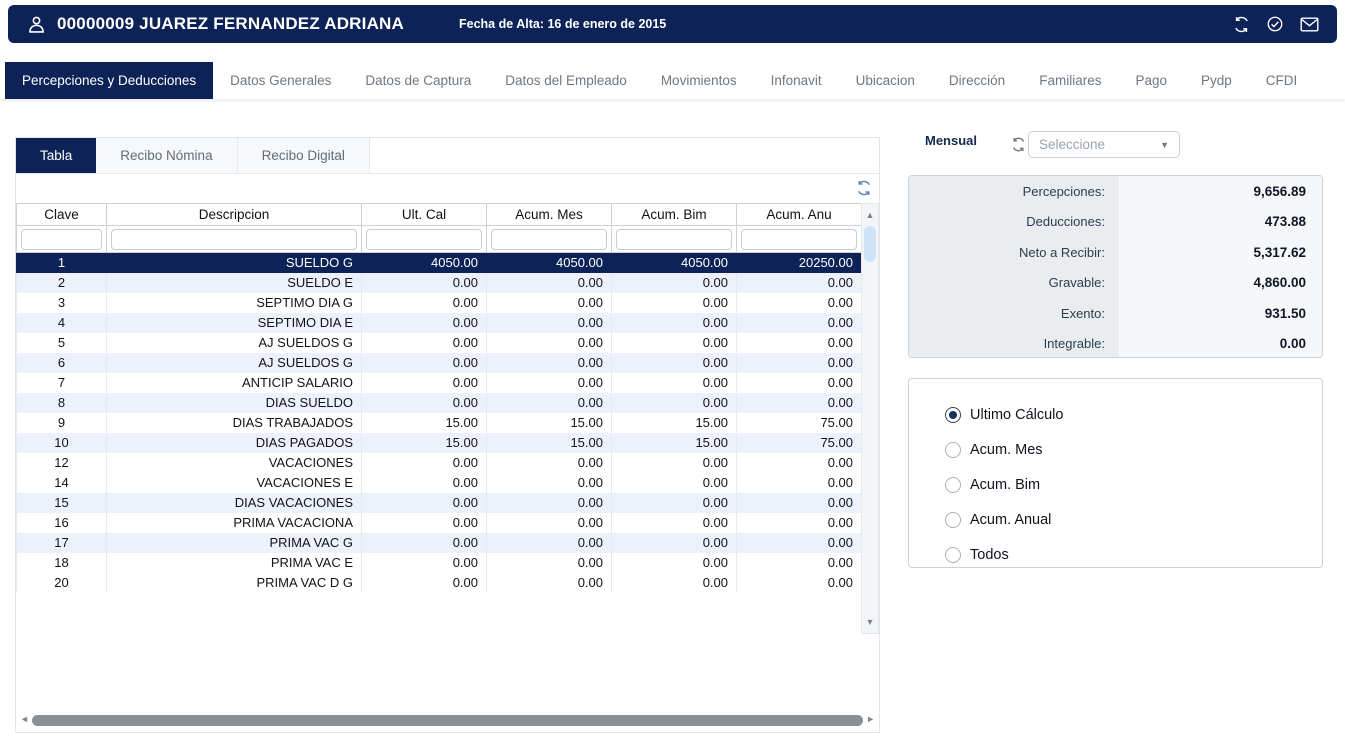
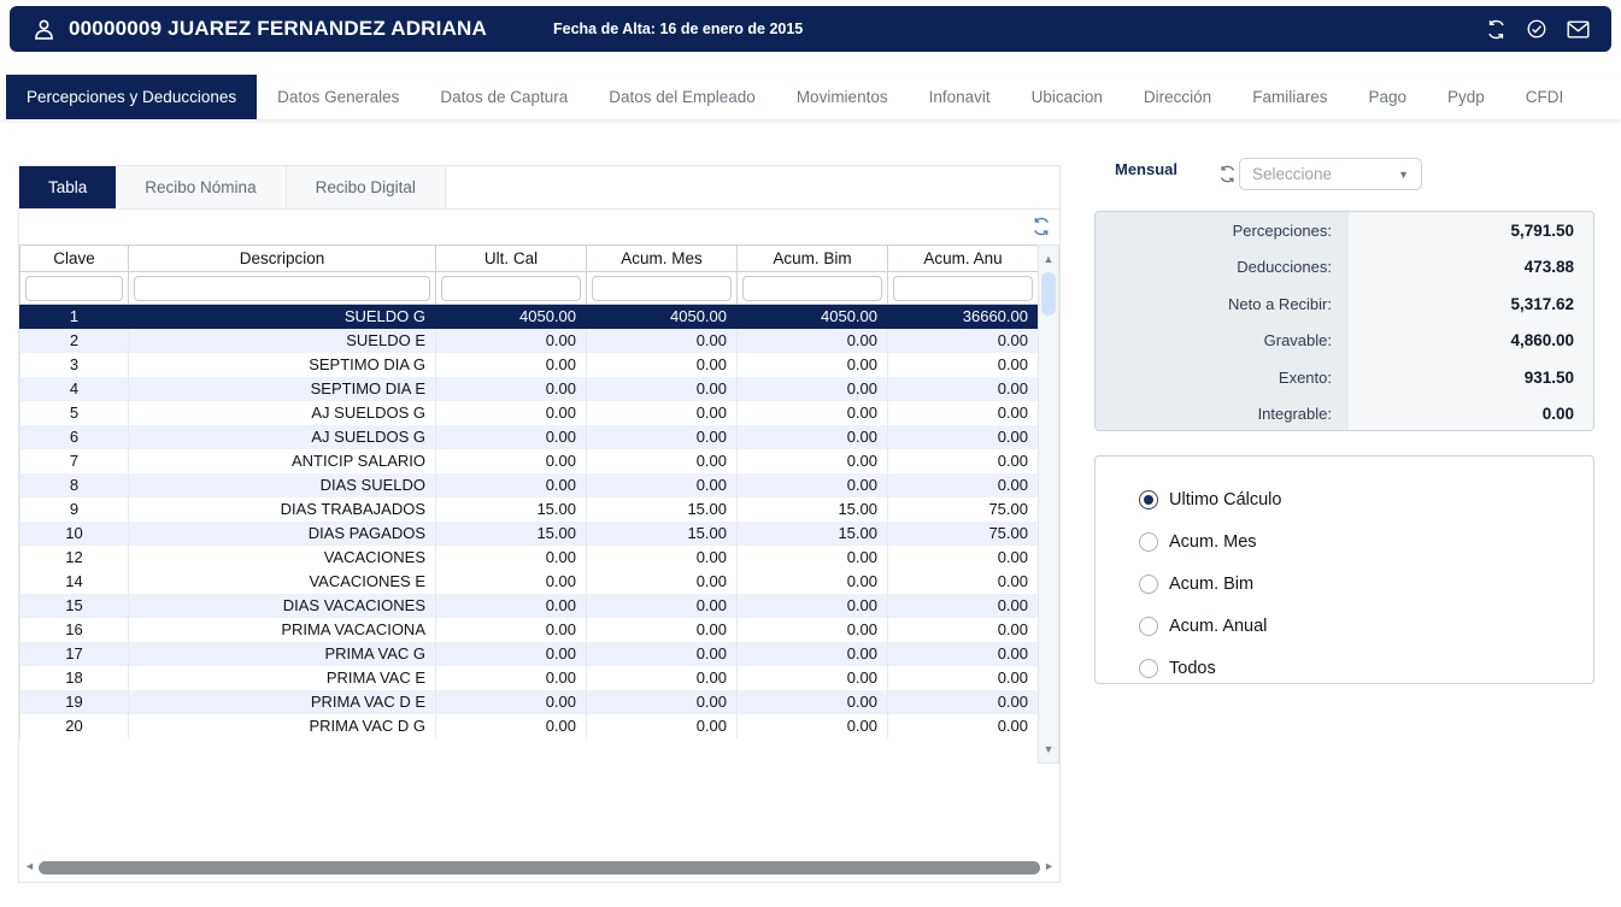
  00000009 JUAREZ FERNANDEZ ADRIANA
  Fecha de Alta: 16 de enero de 2015
  Percepciones y Deducciones
  Datos Generales
  Datos de Captura
  Datos del Empleado
  Movimientos
  Infonavit
  Ubicacion
  Dirección
  Familiares
  Pago
  Pydp
  CFDI
  Tabla
  Recibo Nómina
  Recibo Digital
  Clave	Descripcion	Ult. Cal	Acum. Mes	Acum. Bim	Acum. Anu
- 1	SUELDO G	4050.00	4050.00	4050.00	20250.00
+ 1	SUELDO G	4050.00	4050.00	4050.00	36660.00
  2	SUELDO E	0.00	0.00	0.00	0.00
  3	SEPTIMO DIA G	0.00	0.00	0.00	0.00
  4	SEPTIMO DIA E	0.00	0.00	0.00	0.00
  5	AJ SUELDOS G	0.00	0.00	0.00	0.00
  6	AJ SUELDOS G	0.00	0.00	0.00	0.00
  7	ANTICIP SALARIO	0.00	0.00	0.00	0.00
  8	DIAS SUELDO	0.00	0.00	0.00	0.00
  9	DIAS TRABAJADOS	15.00	15.00	15.00	75.00
  10	DIAS PAGADOS	15.00	15.00	15.00	75.00
  12	VACACIONES	0.00	0.00	0.00	0.00
  14	VACACIONES E	0.00	0.00	0.00	0.00
  15	DIAS VACACIONES	0.00	0.00	0.00	0.00
  16	PRIMA VACACIONA	0.00	0.00	0.00	0.00
  17	PRIMA VAC G	0.00	0.00	0.00	0.00
  18	PRIMA VAC E	0.00	0.00	0.00	0.00
+ 19	PRIMA VAC D E	0.00	0.00	0.00	0.00
  20	PRIMA VAC D G	0.00	0.00	0.00	0.00
  ▲
  ▼
  ◄
  ►
  Mensual
  Seleccione
  ▼
  Percepciones:
- 9,656.89
+ 5,791.50
  Deducciones:
  473.88
  Neto a Recibir:
  5,317.62
  Gravable:
  4,860.00
  Exento:
  931.50
  Integrable:
  0.00
  Ultimo Cálculo
  Acum. Mes
  Acum. Bim
  Acum. Anual
  Todos
